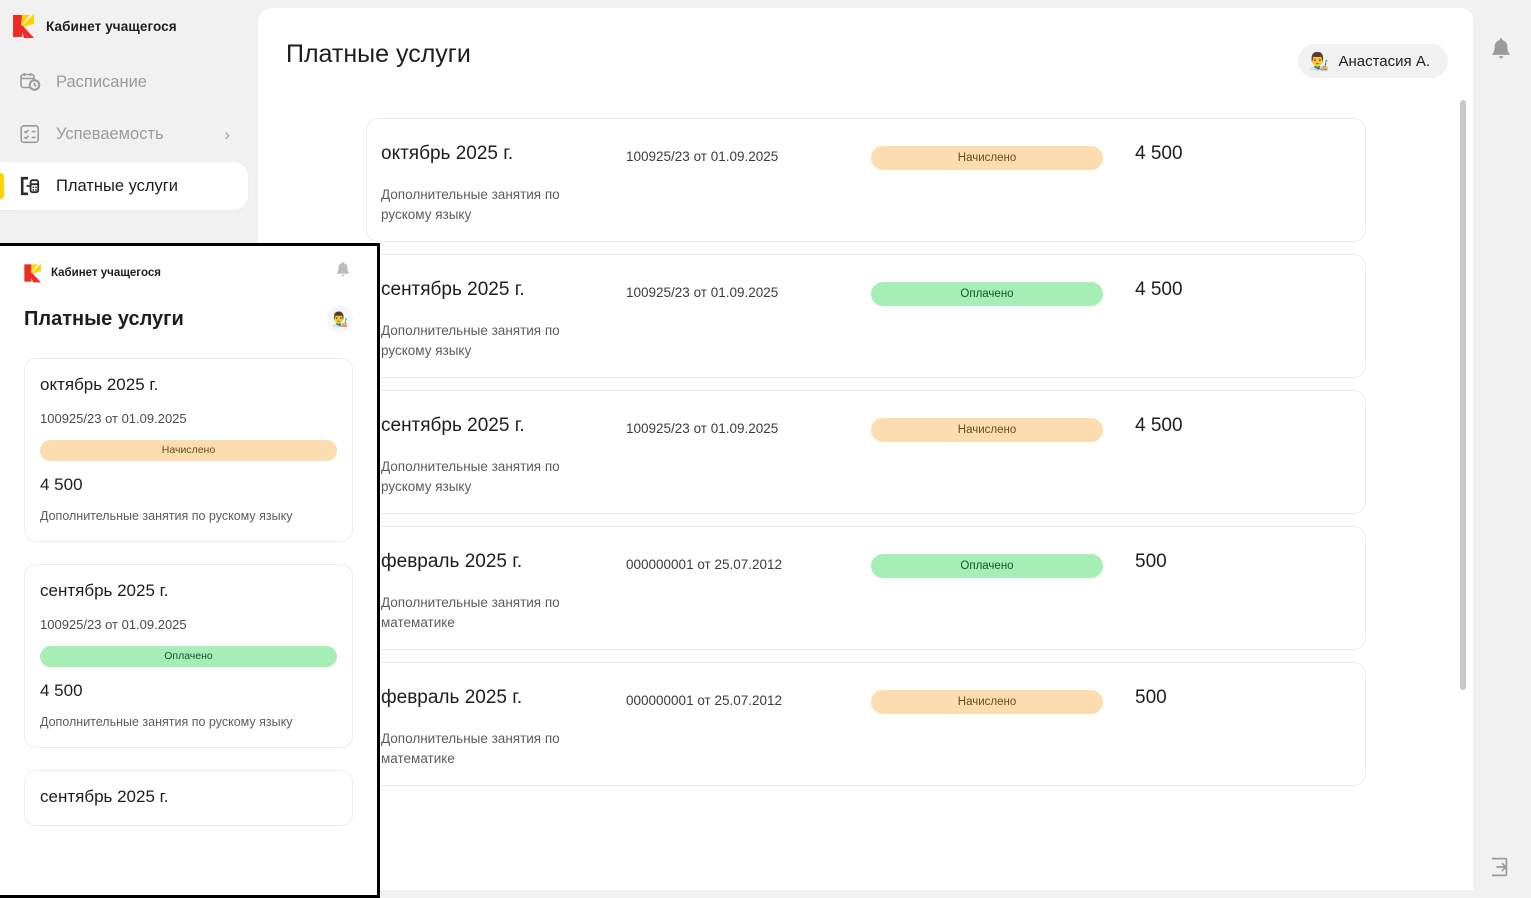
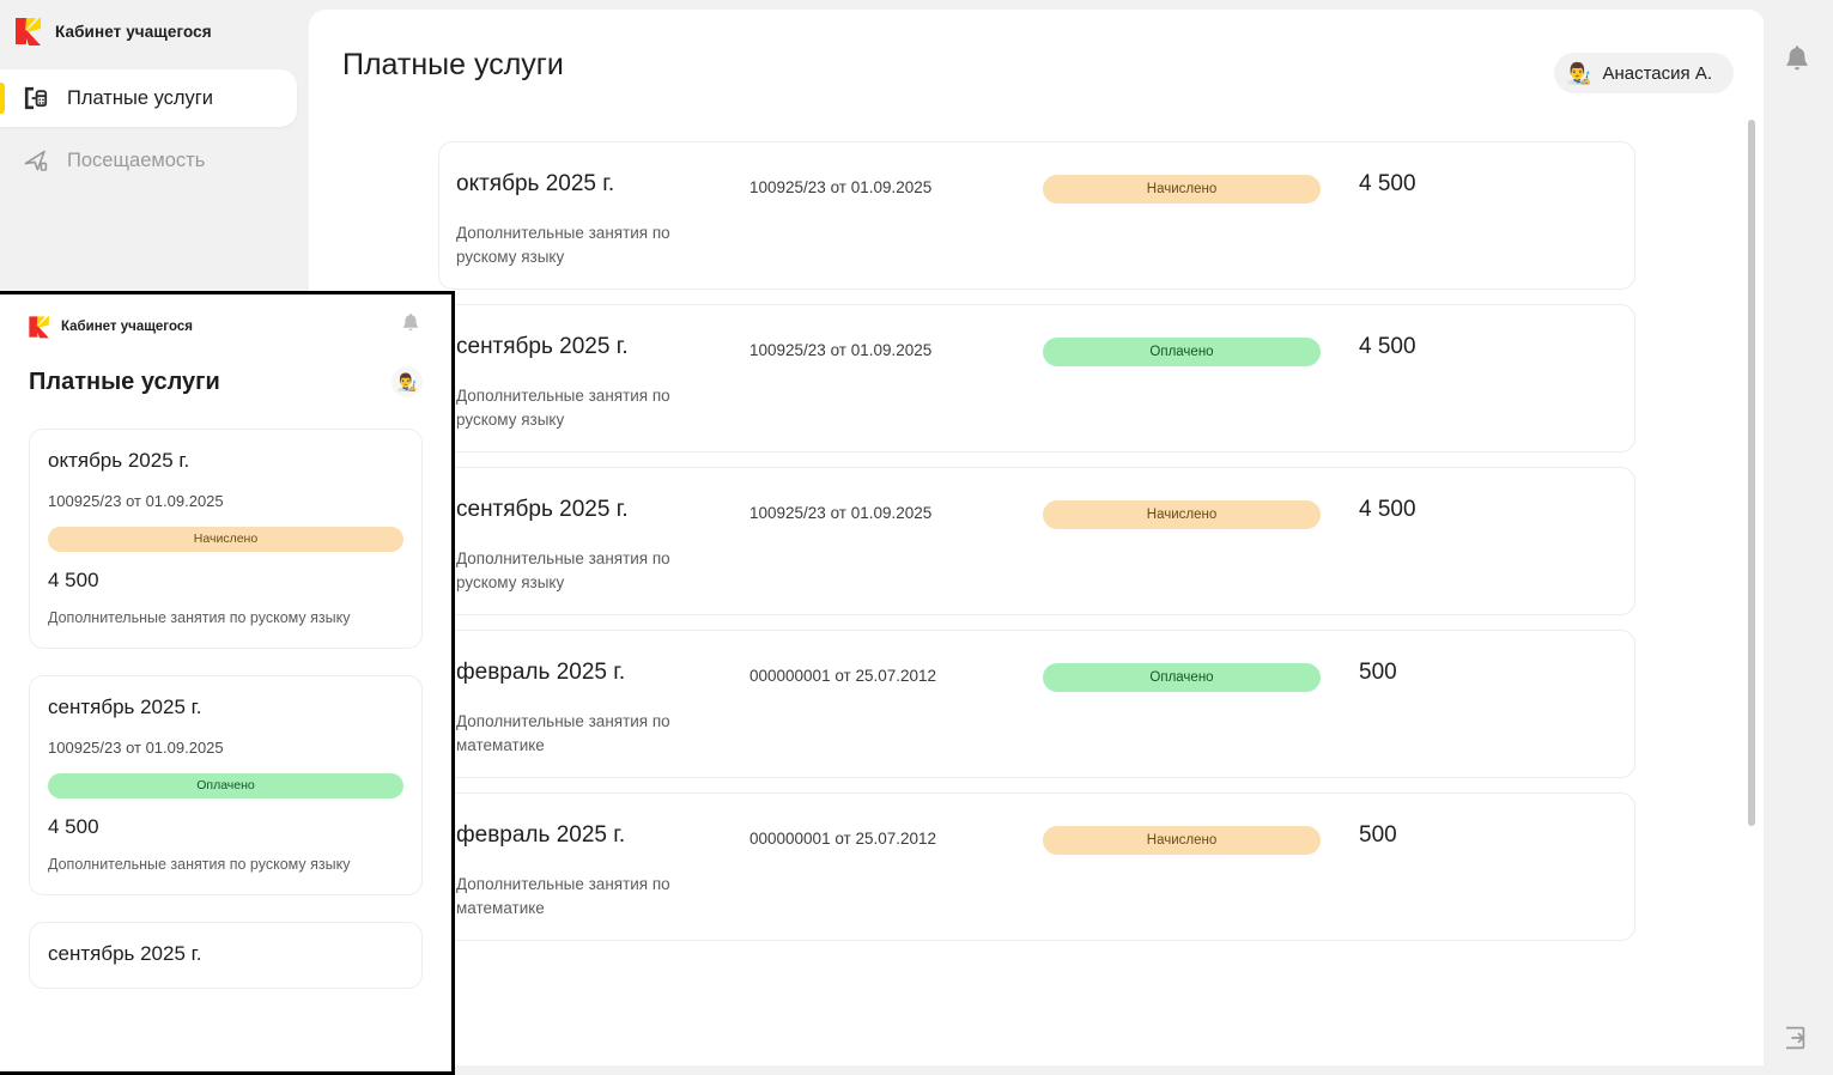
  Кабинет учащегося
- Расписание
- Успеваемость
- ›
  Платные услуги
+ Посещаемость
  Платные услуги
  👨‍🎨
  Анастасия А.
  октябрь 2025 г.
  Дополнительные занятия по рускому языку
  100925/23 от 01.09.2025
  Начислено
  4 500
  сентябрь 2025 г.
  Дополнительные занятия по рускому языку
  100925/23 от 01.09.2025
  Оплачено
  4 500
  сентябрь 2025 г.
  Дополнительные занятия по рускому языку
  100925/23 от 01.09.2025
  Начислено
  4 500
  февраль 2025 г.
  Дополнительные занятия по математике
  000000001 от 25.07.2012
  Оплачено
  500
  февраль 2025 г.
  Дополнительные занятия по математике
  000000001 от 25.07.2012
  Начислено
  500
  Кабинет учащегося
  Платные услуги
  👨‍🎨
  октябрь 2025 г.
  100925/23 от 01.09.2025
  Начислено
  4 500
  Дополнительные занятия по рускому языку
  сентябрь 2025 г.
  100925/23 от 01.09.2025
  Оплачено
  4 500
  Дополнительные занятия по рускому языку
  сентябрь 2025 г.
